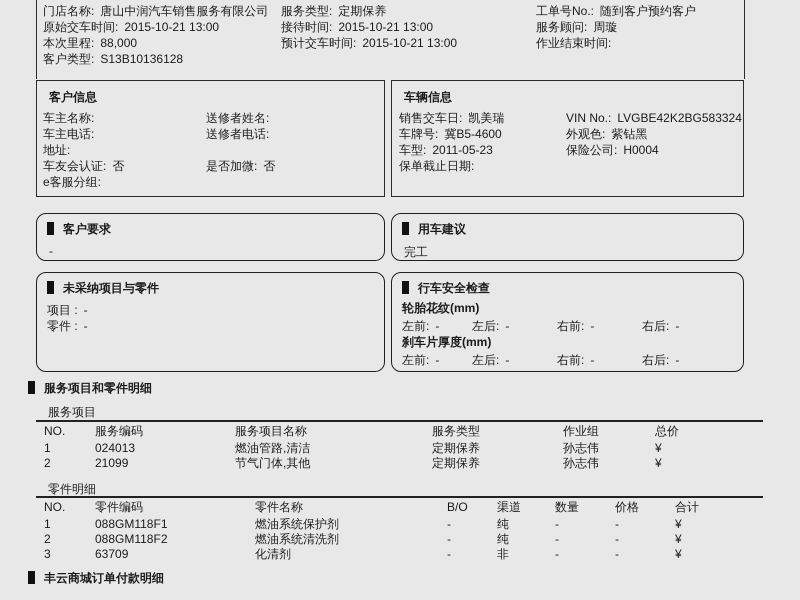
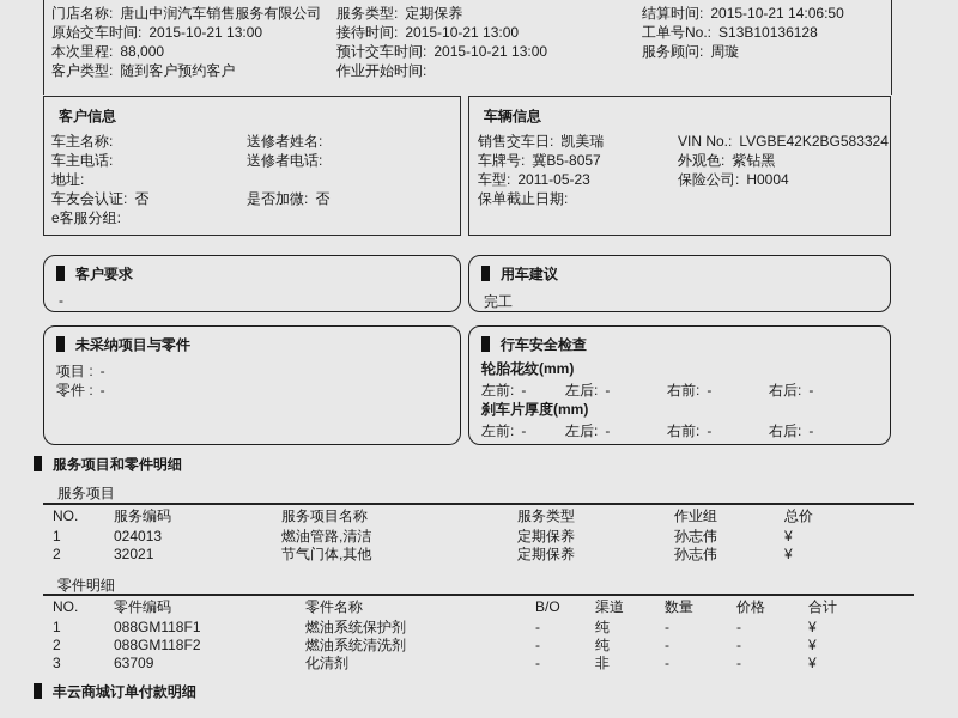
  门店名称: 唐山中润汽车销售服务有限公司
  原始交车时间: 2015-10-21 13:00
  本次里程: 88,000
- 客户类型: S13B10136128
+ 客户类型: 随到客户预约客户
  服务类型: 定期保养
  接待时间: 2015-10-21 13:00
  预计交车时间: 2015-10-21 13:00
+ 作业开始时间:
+ 结算时间: 2015-10-21 14:06:50
- 工单号No.: 随到客户预约客户
+ 工单号No.: S13B10136128
  服务顾问: 周璇
- 作业结束时间:
  客户信息
  车主名称:
  送修者姓名:
  车主电话:
  送修者电话:
  地址:
  车友会认证: 否
  是否加微: 否
  e客服分组:
  车辆信息
  销售交车日: 凯美瑞
  VIN No.: LVGBE42K2BG583324
- 车牌号: 冀B5-4600
+ 车牌号: 冀B5-8057
  外观色: 紫钻黑
  车型: 2011-05-23
  保险公司: H0004
  保单截止日期:
  客户要求
  -
  用车建议
  完工
  未采纳项目与零件
  项目 : -
  零件 : -
  行车安全检查
  轮胎花纹(mm)
  左前: -
  左后: -
  右前: -
  右后: -
  刹车片厚度(mm)
  左前: -
  左后: -
  右前: -
  右后: -
  服务项目和零件明细
  服务项目
  NO.	服务编码	服务项目名称	服务类型	作业组	总价
  1	024013	燃油管路,清洁	定期保养	孙志伟	¥
- 2	21099	节气门体,其他	定期保养	孙志伟	¥
+ 2	32021	节气门体,其他	定期保养	孙志伟	¥
  零件明细
  NO.	零件编码	零件名称	B/O	渠道	数量	价格	合计
  1	088GM118F1	燃油系统保护剂	-	纯	-	-	¥
  2	088GM118F2	燃油系统清洗剂	-	纯	-	-	¥
  3	63709	化清剂	-	非	-	-	¥
  丰云商城订单付款明细
